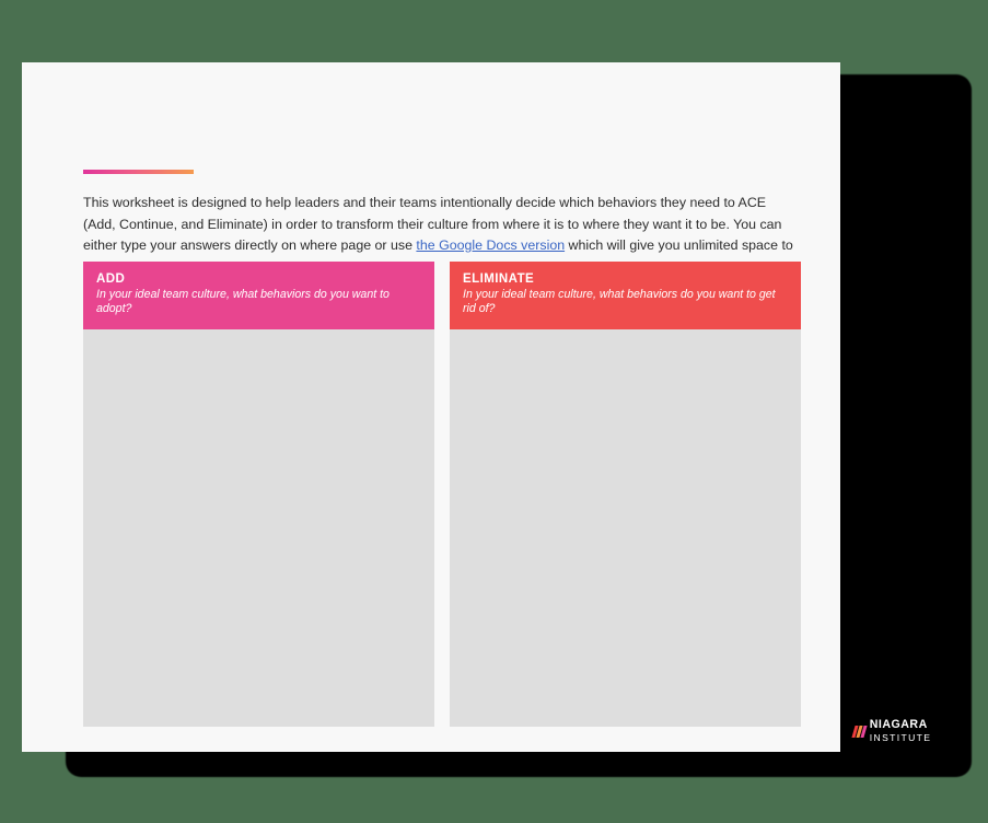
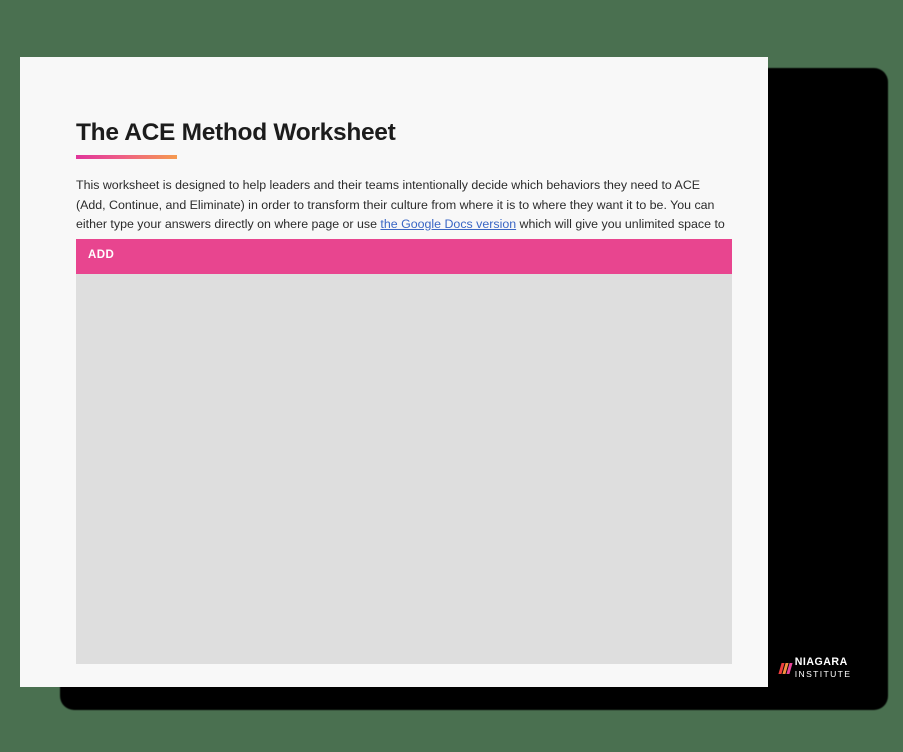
+ The ACE Method Worksheet
  This worksheet is designed to help leaders and their teams intentionally decide which behaviors they need to ACE (Add, Continue, and Eliminate) in order to transform their culture from where it is to where they want it to be. You can either type your answers directly on where page or use the Google Docs version which will give you unlimited space to
  ADD
- In your ideal team culture, what behaviors do you want to adopt?
- ELIMINATE
- In your ideal team culture, what behaviors do you want to get rid of?
  NIAGARA
  INSTITUTE
